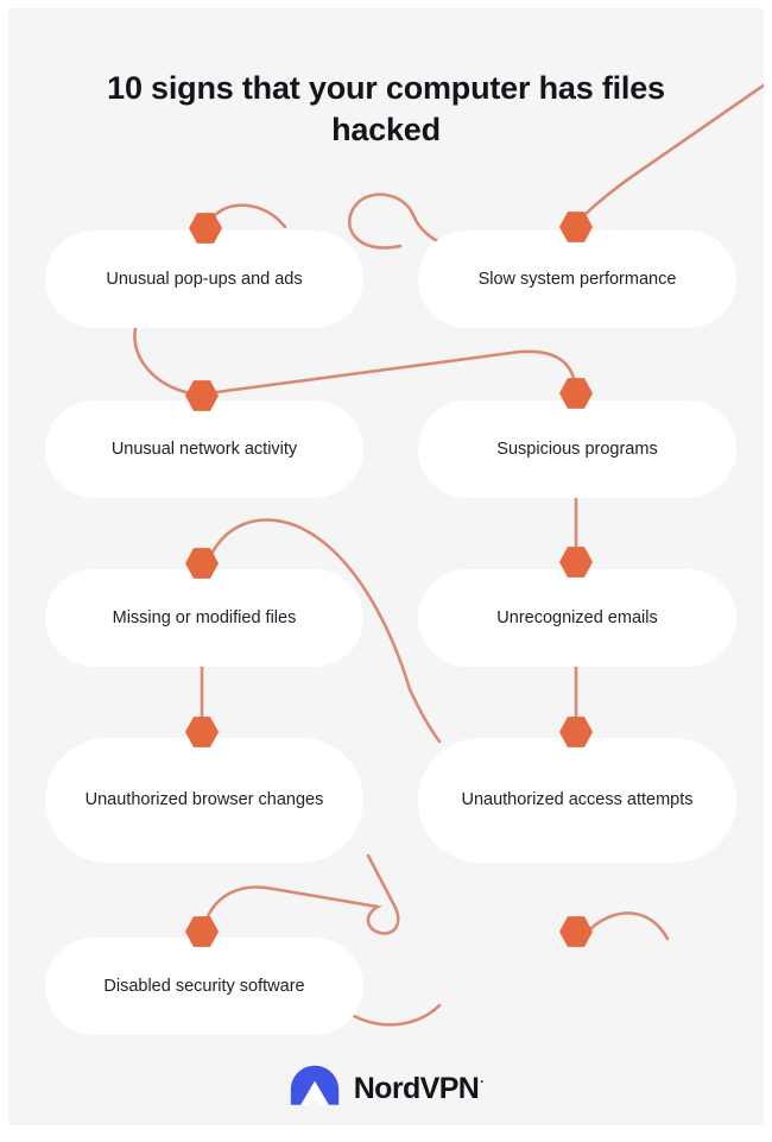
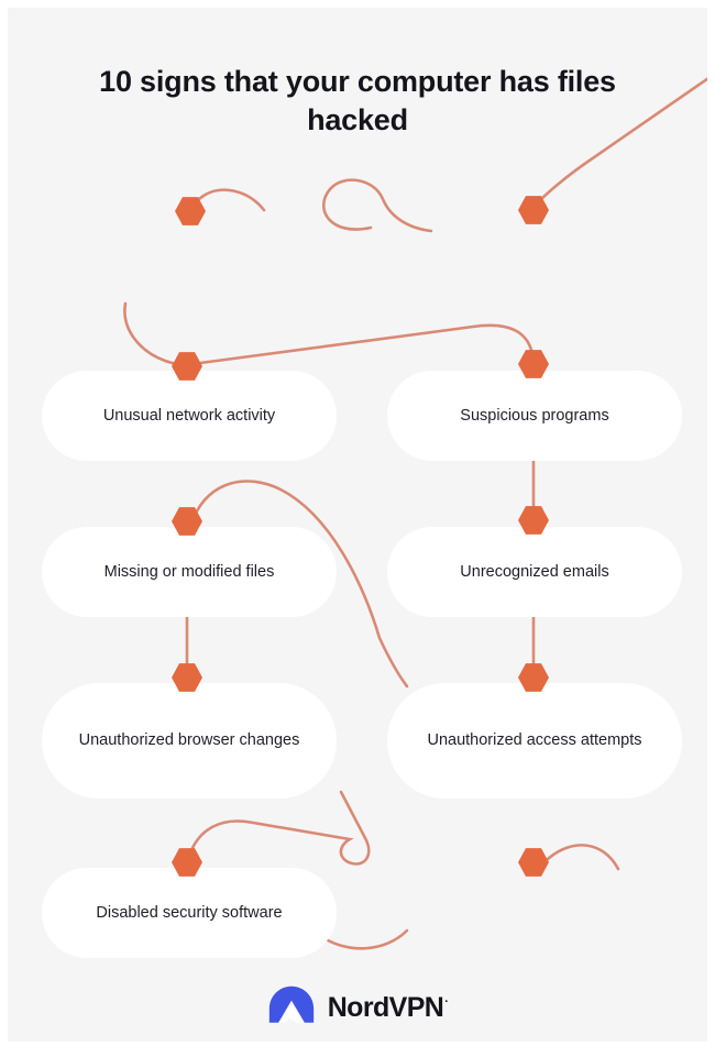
  10 signs that your computer has files hacked
- Unusual pop-ups and ads
- Slow system performance
  Unusual network activity
  Suspicious programs
  Missing or modified files
  Unrecognized emails
  Unauthorized browser changes
  Unauthorized access attempts
  Disabled security software
  NordVPN·
